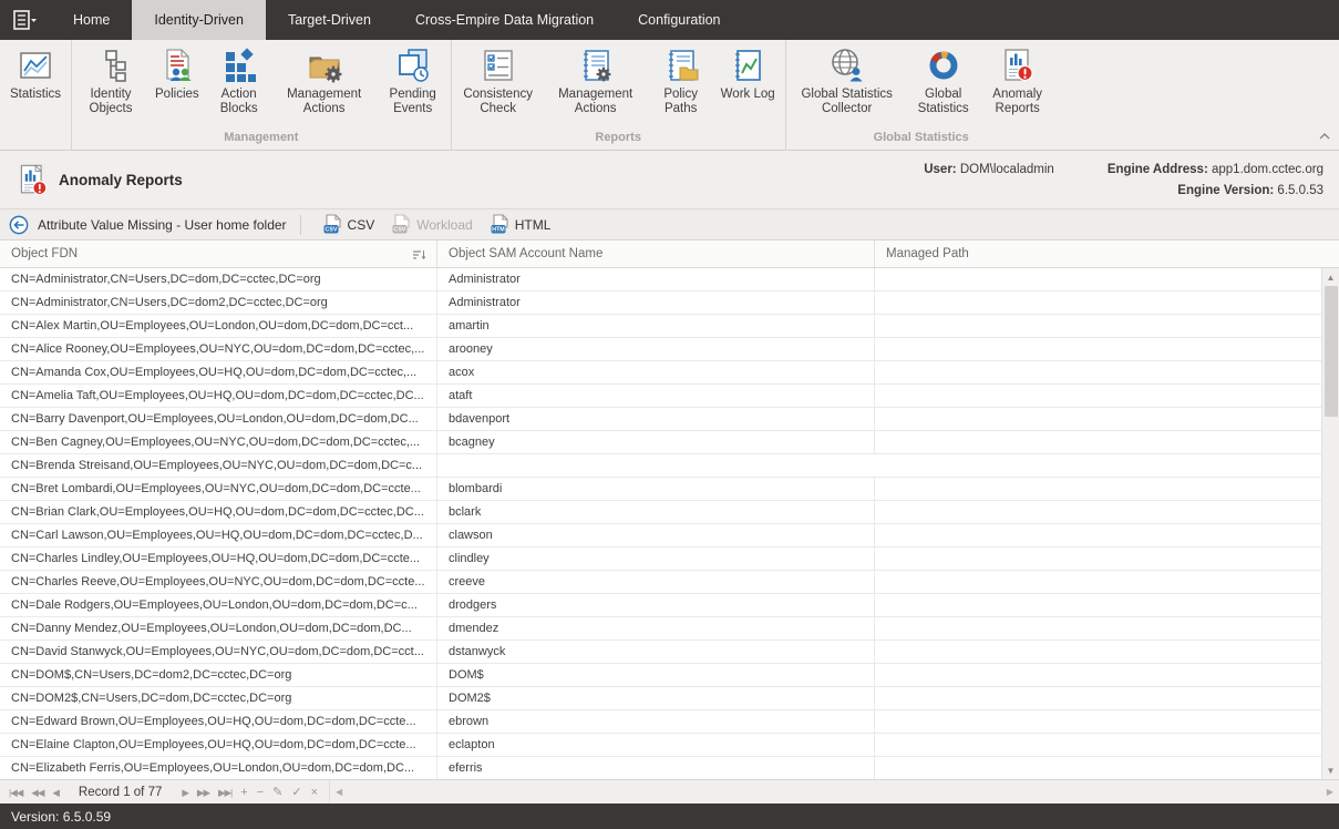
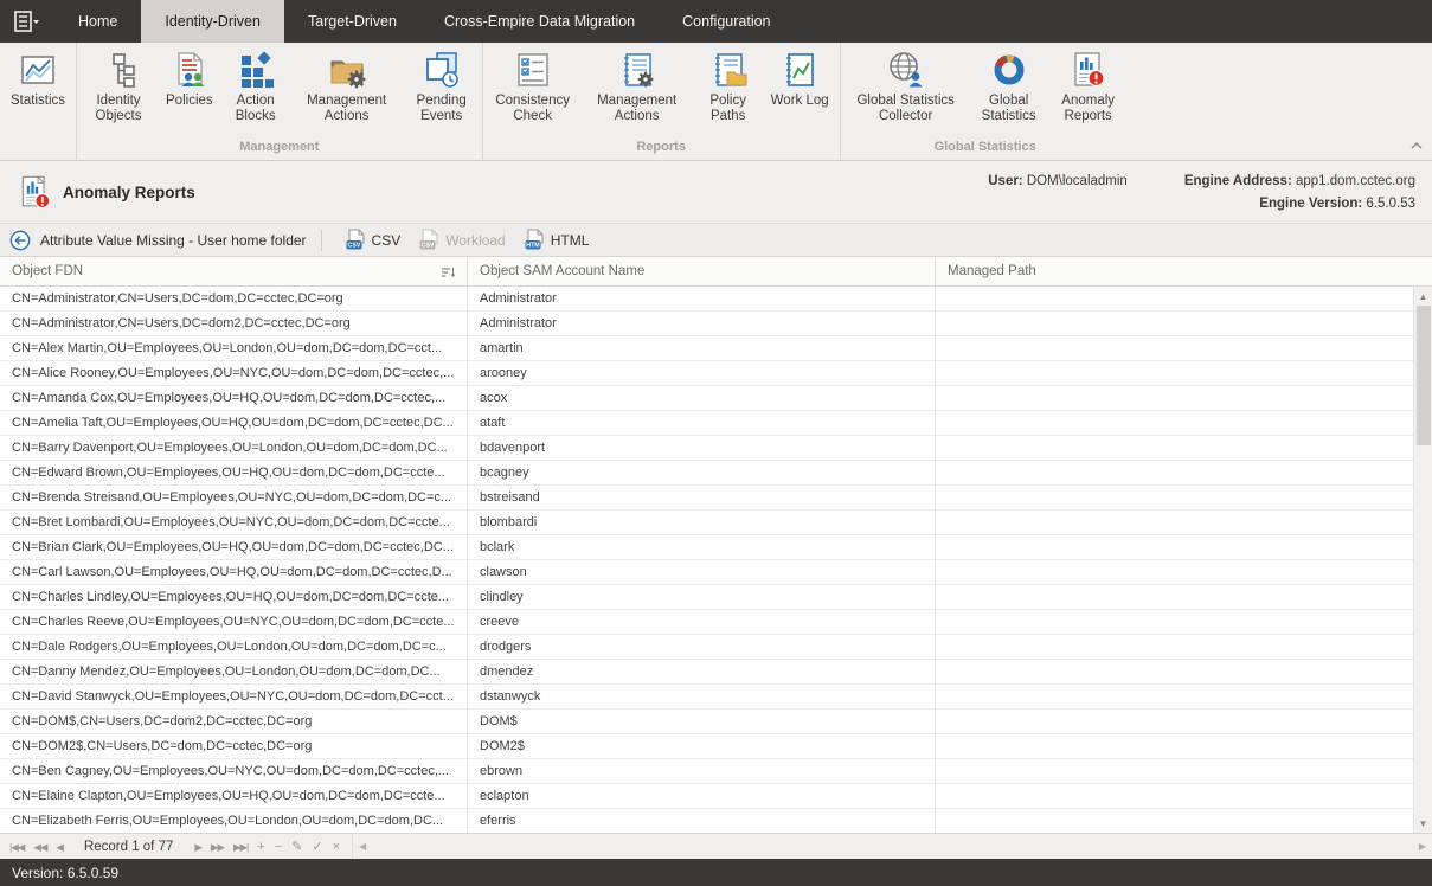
  Home
  Identity-Driven
  Target-Driven
  Cross-Empire Data Migration
  Configuration
  Statistics
  Identity Objects
  Policies
  Action Blocks
  Management Actions
  Pending Events
  Management
  Consistency Check
  Management Actions
  Policy Paths
  Work Log
  Reports
  Global Statistics Collector
  Global Statistics
  Anomaly Reports
  Global Statistics
  Anomaly Reports
  User: DOM\localadmin
  Engine Address: app1.dom.cctec.org
  Engine Version: 6.5.0.53
  Attribute Value Missing - User home folder
  CSV
  Workload
  HTML
  Object FDN
  Object SAM Account Name
  Managed Path
  CN=Administrator,CN=Users,DC=dom,DC=cctec,DC=org
  Administrator
  CN=Administrator,CN=Users,DC=dom2,DC=cctec,DC=org
  Administrator
  CN=Alex Martin,OU=Employees,OU=London,OU=dom,DC=dom,DC=cct...
  amartin
  CN=Alice Rooney,OU=Employees,OU=NYC,OU=dom,DC=dom,DC=cctec,...
  arooney
  CN=Amanda Cox,OU=Employees,OU=HQ,OU=dom,DC=dom,DC=cctec,...
  acox
  CN=Amelia Taft,OU=Employees,OU=HQ,OU=dom,DC=dom,DC=cctec,DC...
  ataft
  CN=Barry Davenport,OU=Employees,OU=London,OU=dom,DC=dom,DC...
  bdavenport
- CN=Ben Cagney,OU=Employees,OU=NYC,OU=dom,DC=dom,DC=cctec,...
+ CN=Edward Brown,OU=Employees,OU=HQ,OU=dom,DC=dom,DC=ccte...
  bcagney
  CN=Brenda Streisand,OU=Employees,OU=NYC,OU=dom,DC=dom,DC=c...
+ bstreisand
  CN=Bret Lombardi,OU=Employees,OU=NYC,OU=dom,DC=dom,DC=ccte...
  blombardi
  CN=Brian Clark,OU=Employees,OU=HQ,OU=dom,DC=dom,DC=cctec,DC...
  bclark
  CN=Carl Lawson,OU=Employees,OU=HQ,OU=dom,DC=dom,DC=cctec,D...
  clawson
  CN=Charles Lindley,OU=Employees,OU=HQ,OU=dom,DC=dom,DC=ccte...
  clindley
  CN=Charles Reeve,OU=Employees,OU=NYC,OU=dom,DC=dom,DC=ccte...
  creeve
  CN=Dale Rodgers,OU=Employees,OU=London,OU=dom,DC=dom,DC=c...
  drodgers
  CN=Danny Mendez,OU=Employees,OU=London,OU=dom,DC=dom,DC...
  dmendez
  CN=David Stanwyck,OU=Employees,OU=NYC,OU=dom,DC=dom,DC=cct...
  dstanwyck
  CN=DOM$,CN=Users,DC=dom2,DC=cctec,DC=org
  DOM$
  CN=DOM2$,CN=Users,DC=dom,DC=cctec,DC=org
  DOM2$
- CN=Edward Brown,OU=Employees,OU=HQ,OU=dom,DC=dom,DC=ccte...
+ CN=Ben Cagney,OU=Employees,OU=NYC,OU=dom,DC=dom,DC=cctec,...
  ebrown
  CN=Elaine Clapton,OU=Employees,OU=HQ,OU=dom,DC=dom,DC=ccte...
  eclapton
  CN=Elizabeth Ferris,OU=Employees,OU=London,OU=dom,DC=dom,DC...
  eferris
  ▲
  ▼
  |◀◀ ◀◀ ◀
  Record 1 of 77
  ▶ ▶▶ ▶▶| + − ✎ ✓ ×
  ◀
  ▶
  Version: 6.5.0.59
